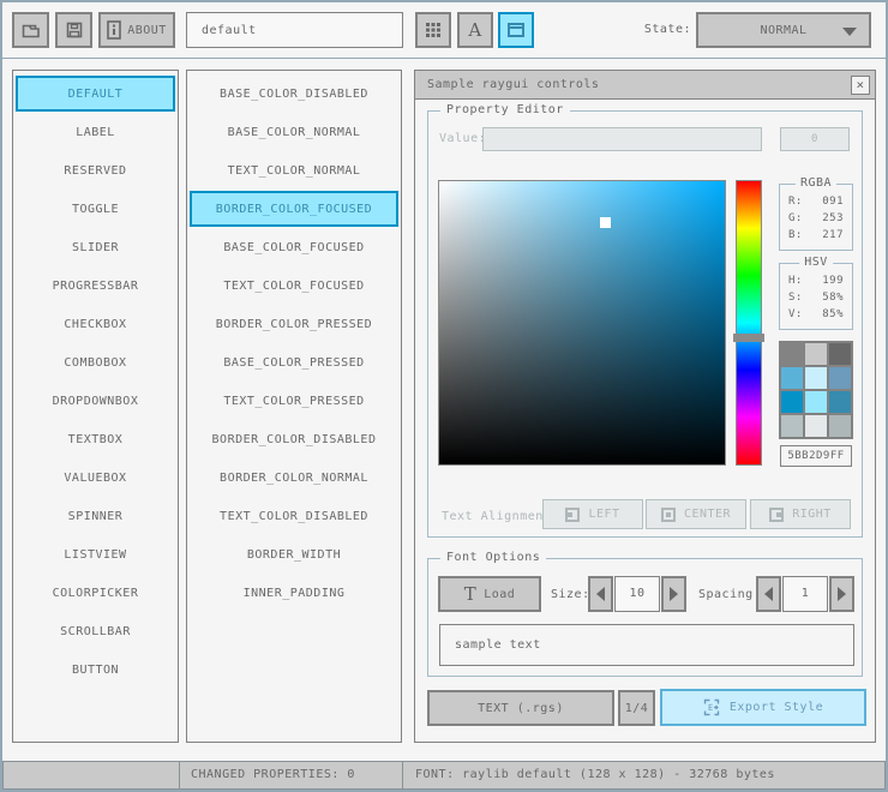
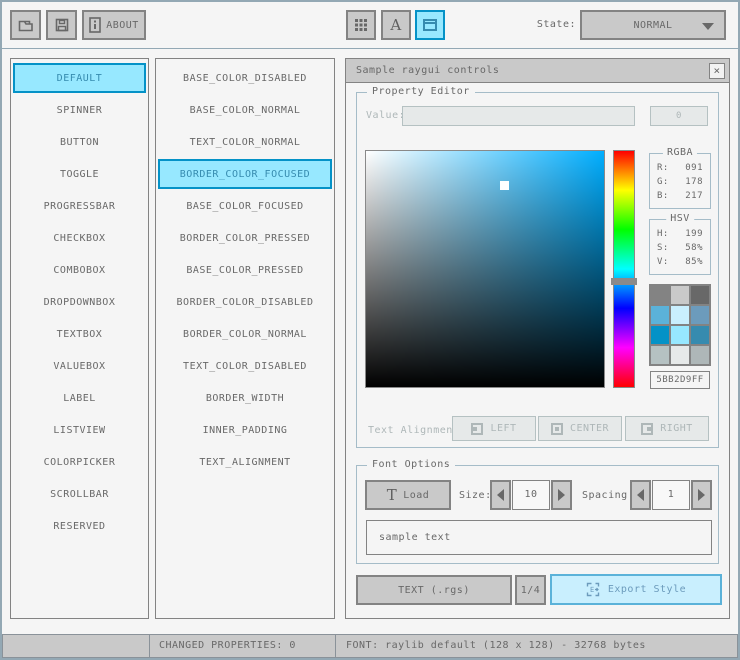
  ABOUT
- default
  A
  State:
  NORMAL
  DEFAULT
- LABEL
+ SPINNER
- RESERVED
+ BUTTON
  TOGGLE
- SLIDER
  PROGRESSBAR
  CHECKBOX
  COMBOBOX
  DROPDOWNBOX
  TEXTBOX
  VALUEBOX
- SPINNER
+ LABEL
  LISTVIEW
  COLORPICKER
  SCROLLBAR
- BUTTON
+ RESERVED
  BASE_COLOR_DISABLED
  BASE_COLOR_NORMAL
  TEXT_COLOR_NORMAL
  BORDER_COLOR_FOCUSED
  BASE_COLOR_FOCUSED
- TEXT_COLOR_FOCUSED
  BORDER_COLOR_PRESSED
  BASE_COLOR_PRESSED
- TEXT_COLOR_PRESSED
  BORDER_COLOR_DISABLED
  BORDER_COLOR_NORMAL
  TEXT_COLOR_DISABLED
  BORDER_WIDTH
  INNER_PADDING
+ TEXT_ALIGNMENT
  Sample raygui controls
  ×
  Property Editor
  Value
  0
  RGBA
  R:
  091
  G:
- 253
+ 178
  B:
  217
  HSV
  H:
  199
  S:
  58%
  V:
  85%
  5BB2D9FF
  Text Alignmen
  LEFT
  CENTER
  RIGHT
  Font Options
  T
  Load
  Size:
  10
  Spacing
  1
  sample text
  TEXT (.rgs)
  1/4
  E
  Export Style
  CHANGED PROPERTIES: 0
  FONT: raylib default (128 x 128) - 32768 bytes
